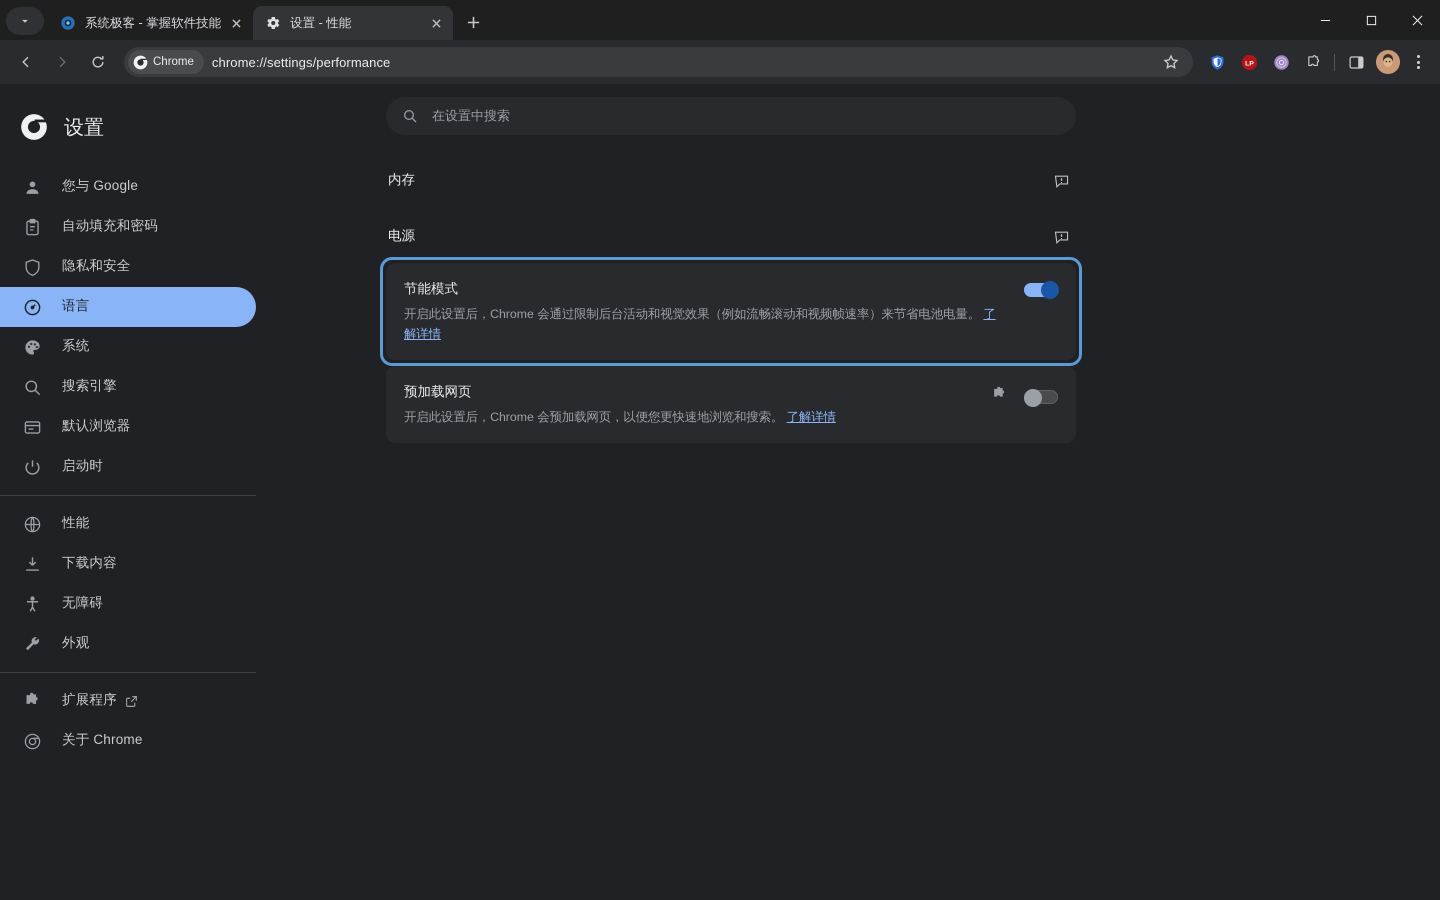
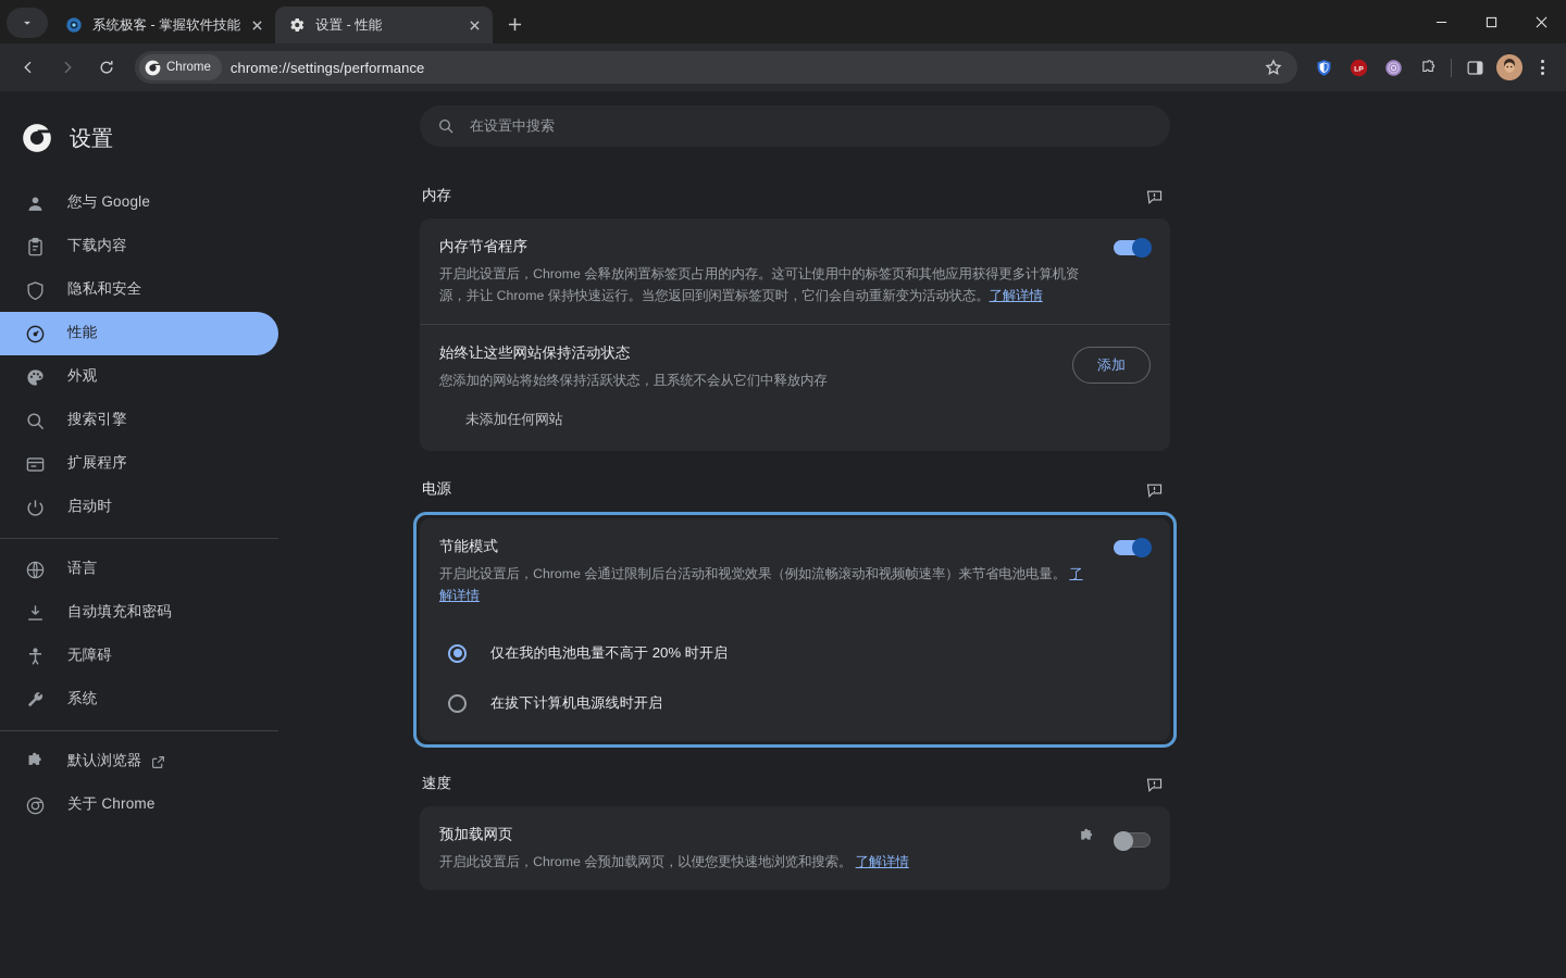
  系统极客 - 掌握软件技能
  设置 - 性能
  Chrome
  chrome://settings/performance
  设置
  您与 Google
- 自动填充和密码
+ 下载内容
  隐私和安全
- 语言
+ 性能
- 系统
+ 外观
  搜索引擎
- 默认浏览器
+ 扩展程序
  启动时
- 性能
+ 语言
- 下载内容
+ 自动填充和密码
  无障碍
- 外观
+ 系统
- 扩展程序
+ 默认浏览器
  关于 Chrome
  在设置中搜索
  内存
+ 内存节省程序
+ 开启此设置后，Chrome 会释放闲置标签页占用的内存。这可让使用中的标签页和其他应用获得更多计算机资源，并让 Chrome 保持快速运行。当您返回到闲置标签页时，它们会自动重新变为活动状态。了解详情
+ 始终让这些网站保持活动状态
+ 您添加的网站将始终保持活跃状态，且系统不会从它们中释放内存
+ 添加
+ 未添加任何网站
  电源
  节能模式
  开启此设置后，Chrome 会通过限制后台活动和视觉效果（例如流畅滚动和视频帧速率）来节省电池电量。 了解详情
+ 仅在我的电池电量不高于 20% 时开启
+ 在拔下计算机电源线时开启
+ 速度
  预加载网页
  开启此设置后，Chrome 会预加载网页，以便您更快速地浏览和搜索。 了解详情
